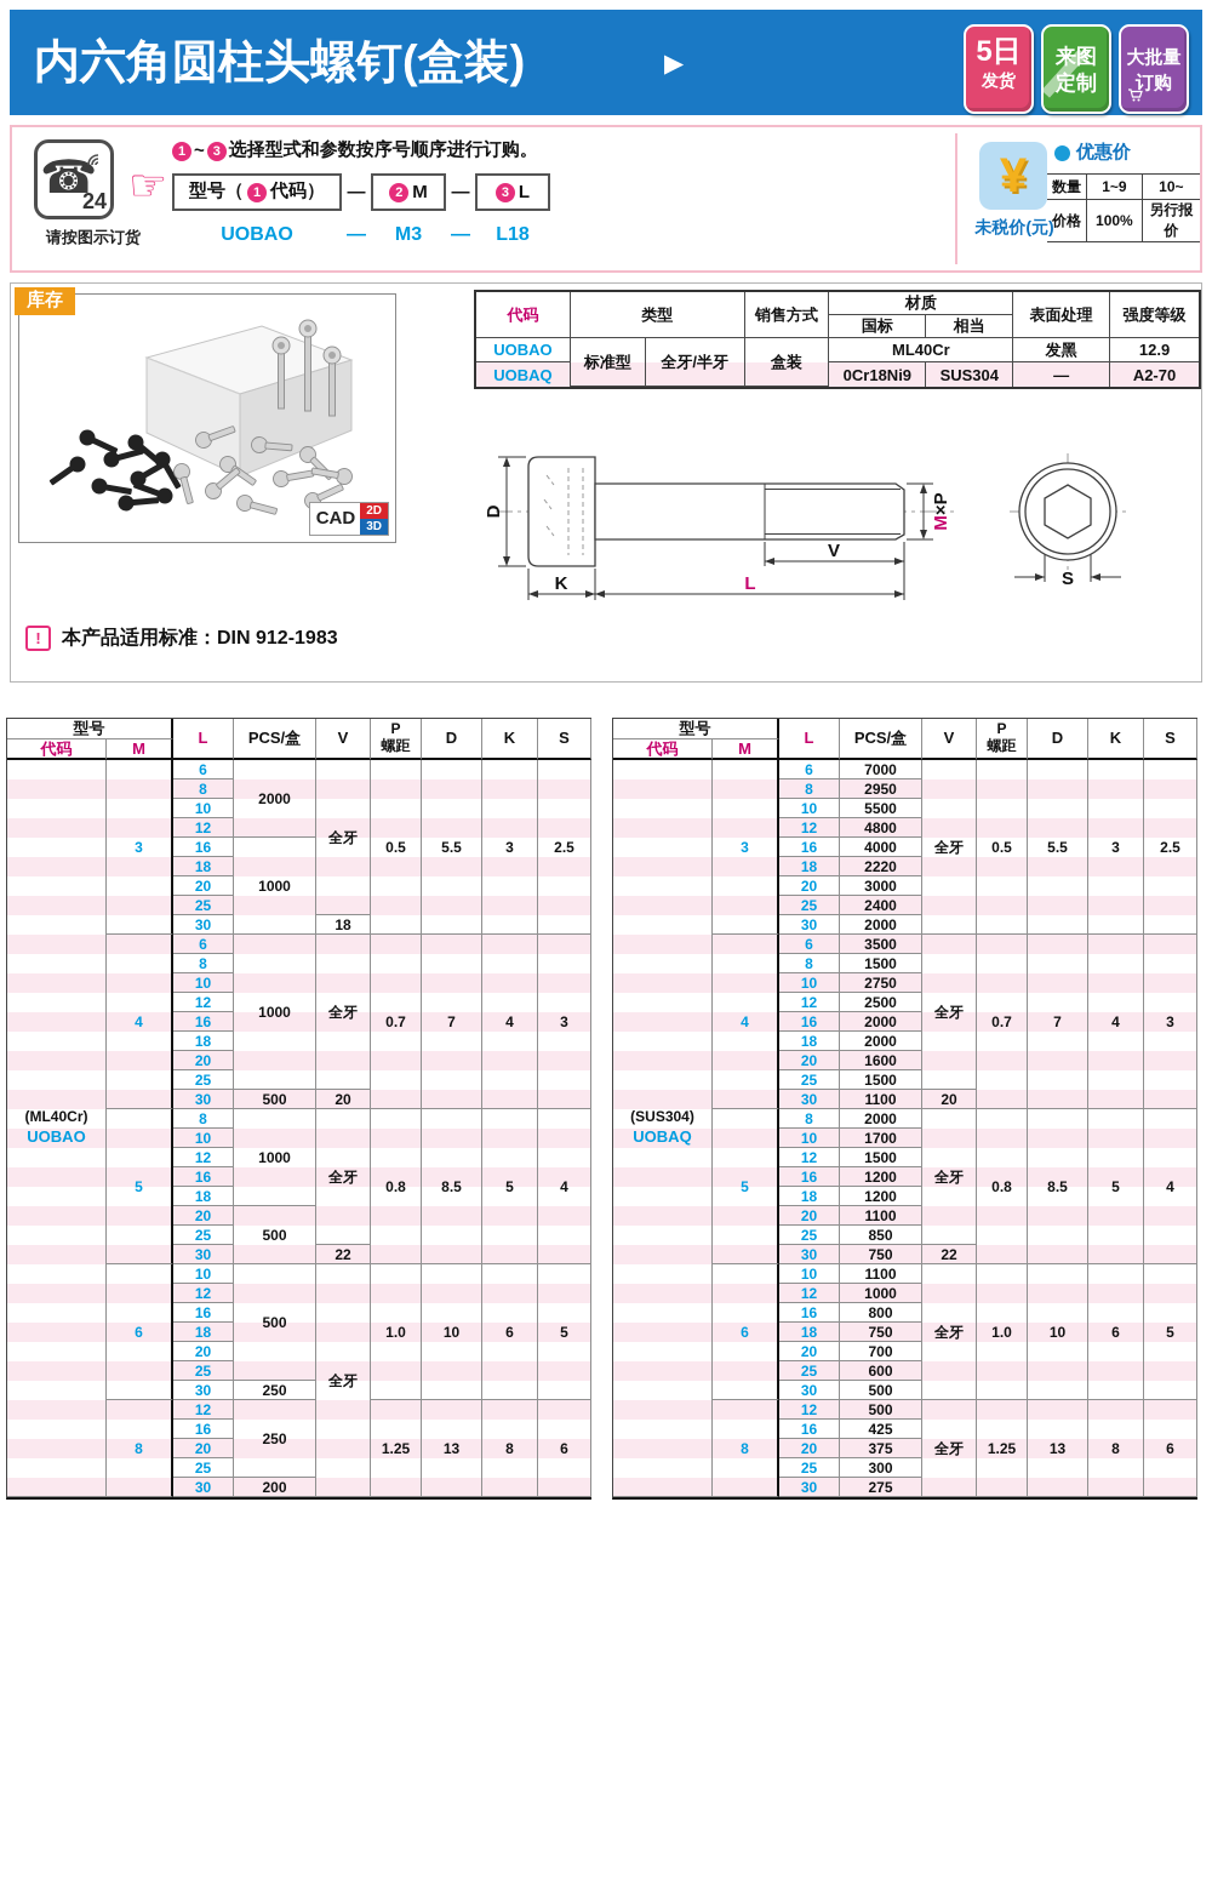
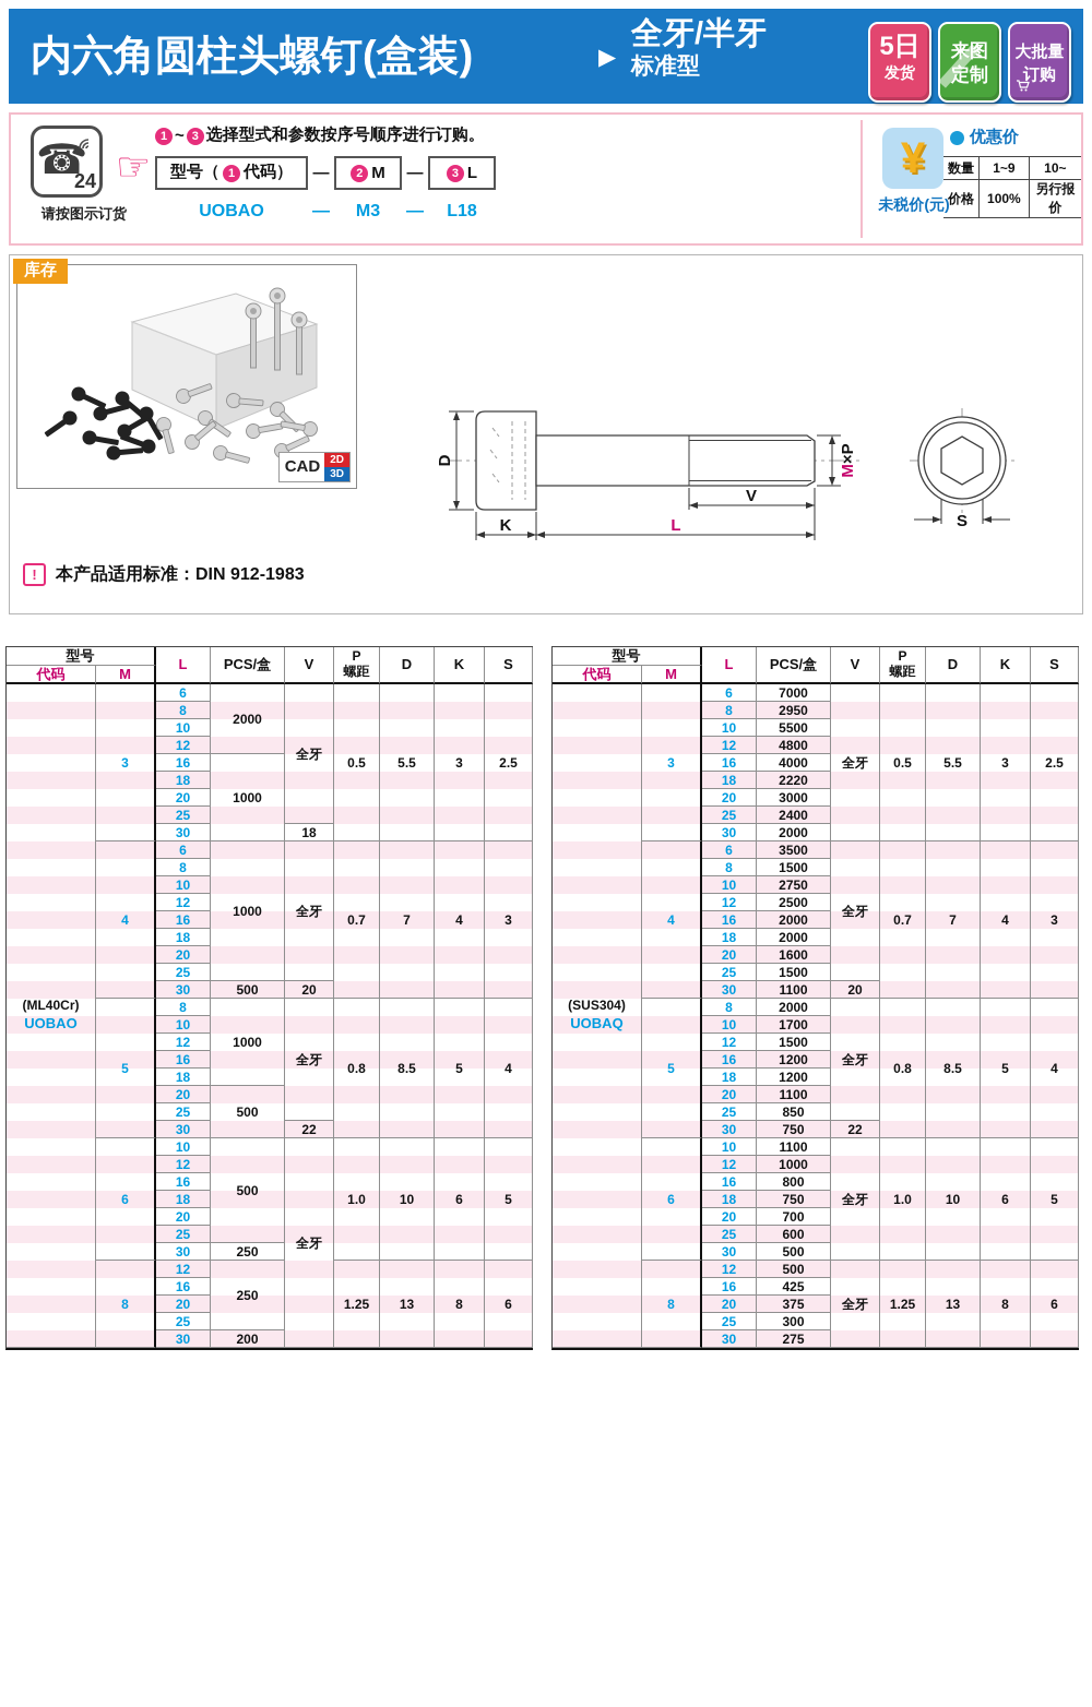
  内六角圆柱头螺钉(盒装)
  ▶
+ 全牙/半牙
+ 标准型
  5日
  发货
  来图
  定制
  大批量
  订购
  ☎
  24
  请按图示订货
  ☞
  1
  ~
  3
  选择型式和参数按序号顺序进行订购。
  型号（
  1
  代码）
  —
  2
  M
  —
  3
  L
  UOBAO
  —
  M3
  —
  L18
  ¥
  未税价(元)
  优惠价
  数量	1~9	10~
  价格	100%	另行报价
  库存
  CAD
  2D
  3D
  !
  本产品适用标准：DIN 912-1983
- 代码	类型	销售方式	材质	表面处理	强度等级
- 国标	相当
- UOBAO	标准型	全牙/半牙	盒装	ML40Cr	发黑	12.9
- UOBAQ	0Cr18Ni9	SUS304	—	A2-70
  K
  L
  V
  S
  型号	L	PCS/盒	V	P螺距	D	K	S
  代码	M
  (ML40Cr)UOBAO	3	6	2000	全牙	0.5	5.5	3	2.5
  8
  10
  12
  16	1000
  18
  20
  25
  30	18
  4	6	1000	全牙	0.7	7	4	3
  8
  10
  12
  16
  18
  20
  25
  30	500	20
  5	8	1000	全牙	0.8	8.5	5	4
  10
  12
  16
  18
  20	500
  25
  30	22
  6	10	500	全牙	1.0	10	6	5
  12
  16
  18
  20
  25
  30	250
  8	12	250	1.25	13	8	6
  16
  20
  25
  30	200
  型号	L	PCS/盒	V	P螺距	D	K	S
  代码	M
  (SUS304)UOBAQ	3	6	7000	全牙	0.5	5.5	3	2.5
  8	2950
  10	5500
  12	4800
  16	4000
  18	2220
  20	3000
  25	2400
  30	2000
  4	6	3500	全牙	0.7	7	4	3
  8	1500
  10	2750
  12	2500
  16	2000
  18	2000
  20	1600
  25	1500
  30	1100	20
  5	8	2000	全牙	0.8	8.5	5	4
  10	1700
  12	1500
  16	1200
  18	1200
  20	1100
  25	850
  30	750	22
  6	10	1100	全牙	1.0	10	6	5
  12	1000
  16	800
  18	750
  20	700
  25	600
  30	500
  8	12	500	全牙	1.25	13	8	6
  16	425
  20	375
  25	300
  30	275
